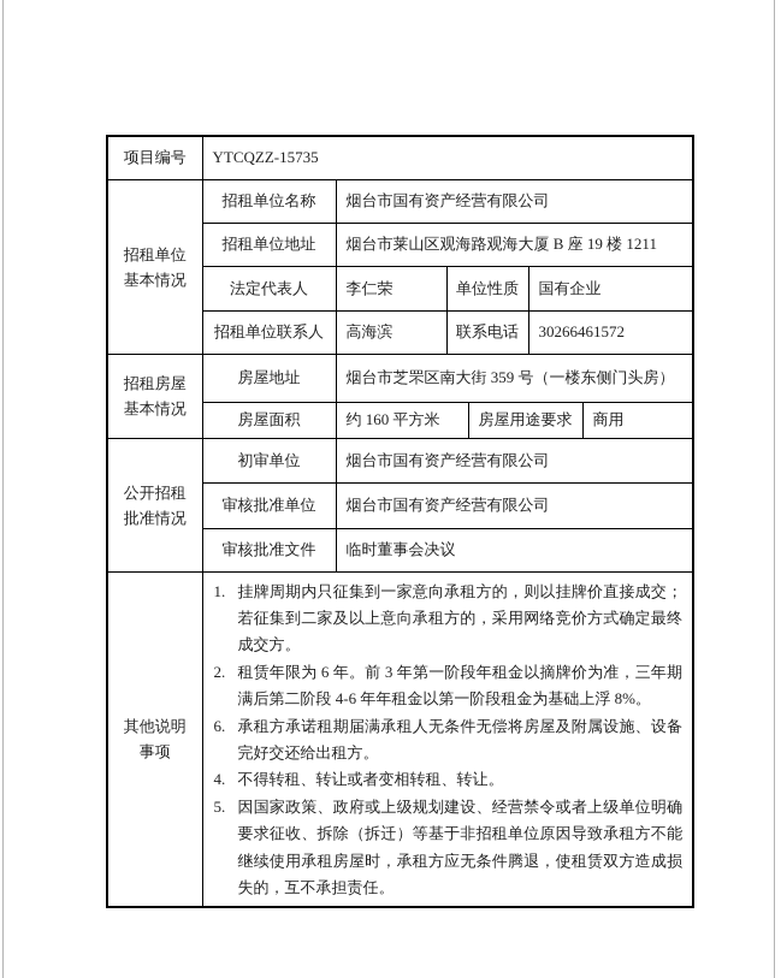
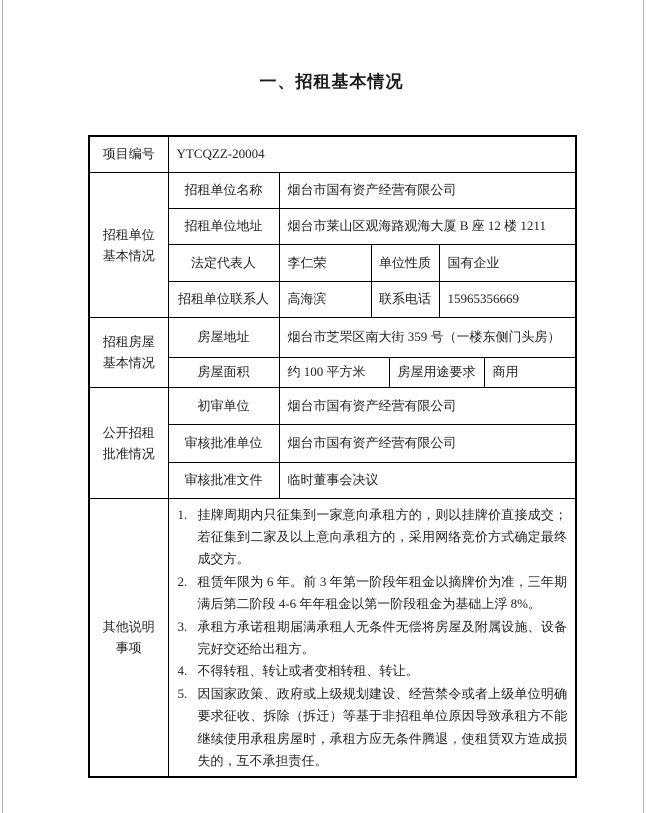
+ 一、招租基本情况
- 项目编号	YTCQZZ-15735
+ 项目编号	YTCQZZ-20004
  招租单位基本情况	招租单位名称	烟台市国有资产经营有限公司
- 招租单位地址	烟台市莱山区观海路观海大厦 B 座 19 楼 1211
+ 招租单位地址	烟台市莱山区观海路观海大厦 B 座 12 楼 1211
  法定代表人	李仁荣	单位性质	国有企业
- 招租单位联系人	高海滨	联系电话	30266461572
+ 招租单位联系人	高海滨	联系电话	15965356669
  招租房屋基本情况	房屋地址	烟台市芝罘区南大街 359 号（一楼东侧门头房）
- 房屋面积	约 160 平方米	房屋用途要求	商用
+ 房屋面积	约 100 平方米	房屋用途要求	商用
  公开招租批准情况	初审单位	烟台市国有资产经营有限公司
  审核批准单位	烟台市国有资产经营有限公司
  审核批准文件	临时董事会决议
- 其他说明事项	1. 挂牌周期内只征集到一家意向承租方的，则以挂牌价直接成交；若征集到二家及以上意向承租方的，采用网络竞价方式确定最终成交方。 2. 租赁年限为 6 年。前 3 年第一阶段年租金以摘牌价为准，三年期满后第二阶段 4-6 年年租金以第一阶段租金为基础上浮 8%。 6. 承租方承诺租期届满承租人无条件无偿将房屋及附属设施、设备完好交还给出租方。 4. 不得转租、转让或者变相转租、转让。 5. 因国家政策、政府或上级规划建设、经营禁令或者上级单位明确要求征收、拆除（拆迁）等基于非招租单位原因导致承租方不能继续使用承租房屋时，承租方应无条件腾退，使租赁双方造成损失的，互不承担责任。
+ 其他说明事项	1. 挂牌周期内只征集到一家意向承租方的，则以挂牌价直接成交；若征集到二家及以上意向承租方的，采用网络竞价方式确定最终成交方。 2. 租赁年限为 6 年。前 3 年第一阶段年租金以摘牌价为准，三年期满后第二阶段 4-6 年年租金以第一阶段租金为基础上浮 8%。 3. 承租方承诺租期届满承租人无条件无偿将房屋及附属设施、设备完好交还给出租方。 4. 不得转租、转让或者变相转租、转让。 5. 因国家政策、政府或上级规划建设、经营禁令或者上级单位明确要求征收、拆除（拆迁）等基于非招租单位原因导致承租方不能继续使用承租房屋时，承租方应无条件腾退，使租赁双方造成损失的，互不承担责任。
